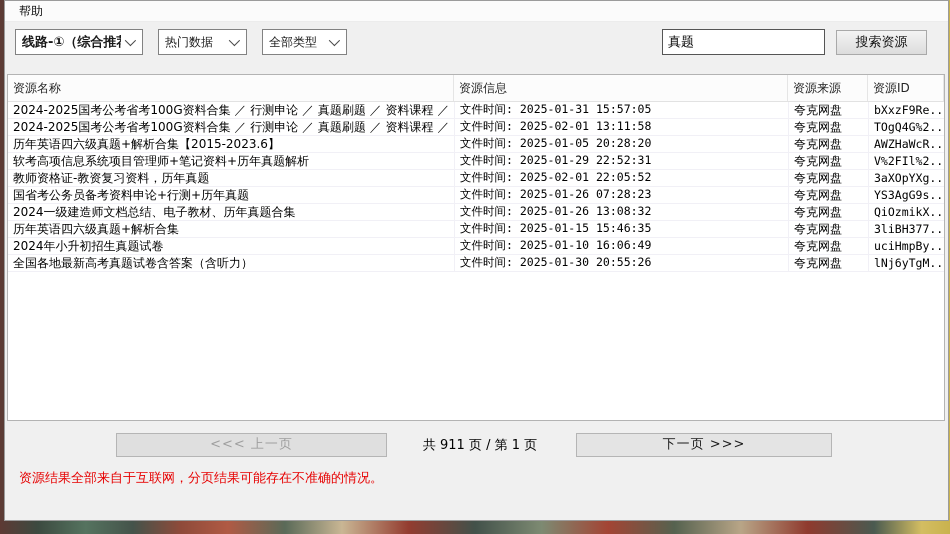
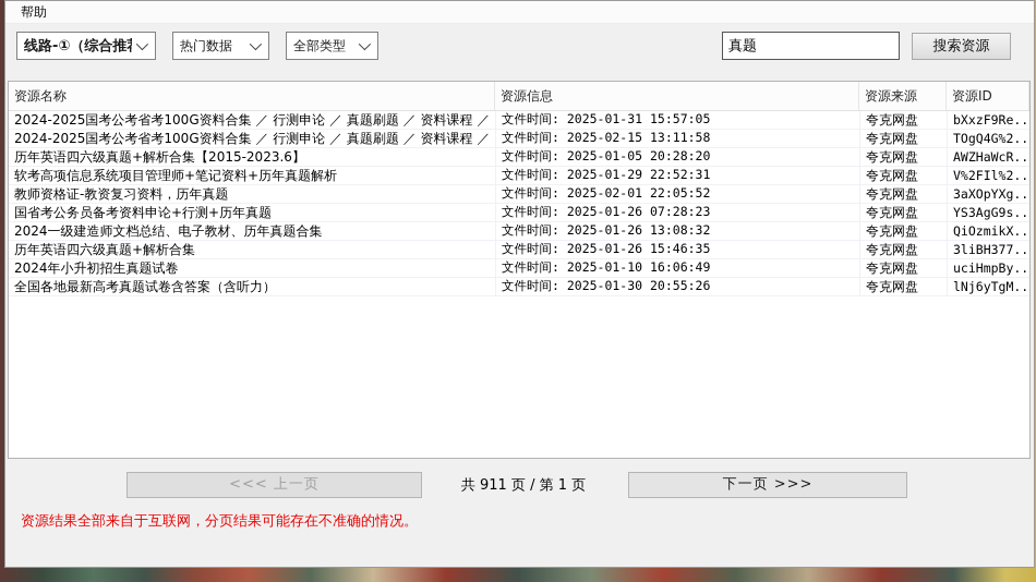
  帮助
  线路-①（综合推
  热门数据
  全部类型
  真题
  搜索资源
  资源名称
  资源信息
  资源来源
  资源ID
  2024-2025国考公考省考100G资料合集 ／ 行测申论 ／ 真题刷题 ／ 资料课程 ／
  文件时间: 2025-01-31 15:57:05
  夸克网盘
  bXxzF9Re..
  2024-2025国考公考省考100G资料合集 ／ 行测申论 ／ 真题刷题 ／ 资料课程 ／
- 文件时间: 2025-02-01 13:11:58
+ 文件时间: 2025-02-15 13:11:58
  夸克网盘
  TOgQ4G%2..
  历年英语四六级真题+解析合集【2015-2023.6】
  文件时间: 2025-01-05 20:28:20
  夸克网盘
  AWZHaWcR..
  软考高项信息系统项目管理师+笔记资料+历年真题解析
  文件时间: 2025-01-29 22:52:31
  夸克网盘
  V%2FIl%2..
  教师资格证-教资复习资料，历年真题
  文件时间: 2025-02-01 22:05:52
  夸克网盘
  3aXOpYXg..
  国省考公务员备考资料申论+行测+历年真题
  文件时间: 2025-01-26 07:28:23
  夸克网盘
  YS3AgG9s..
  2024一级建造师文档总结、电子教材、历年真题合集
  文件时间: 2025-01-26 13:08:32
  夸克网盘
  QiOzmikX..
  历年英语四六级真题+解析合集
- 文件时间: 2025-01-15 15:46:35
+ 文件时间: 2025-01-26 15:46:35
  夸克网盘
  3liBH377..
  2024年小升初招生真题试卷
  文件时间: 2025-01-10 16:06:49
  夸克网盘
  uciHmpBy..
  全国各地最新高考真题试卷含答案（含听力）
  文件时间: 2025-01-30 20:55:26
  夸克网盘
  lNj6yTgM..
  <<< 上一页
  共 911 页 / 第 1 页
  下一页 >>>
  资源结果全部来自于互联网，分页结果可能存在不准确的情况。
